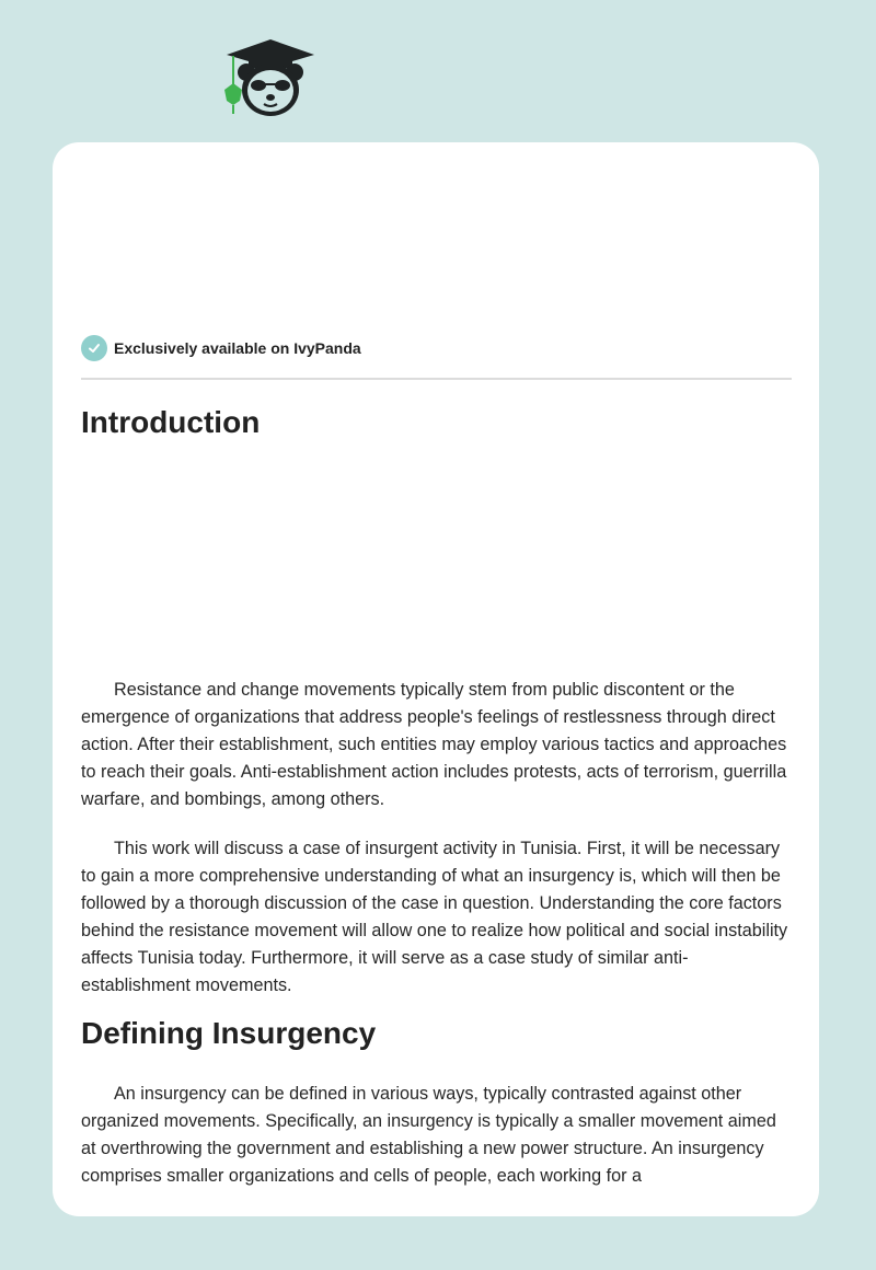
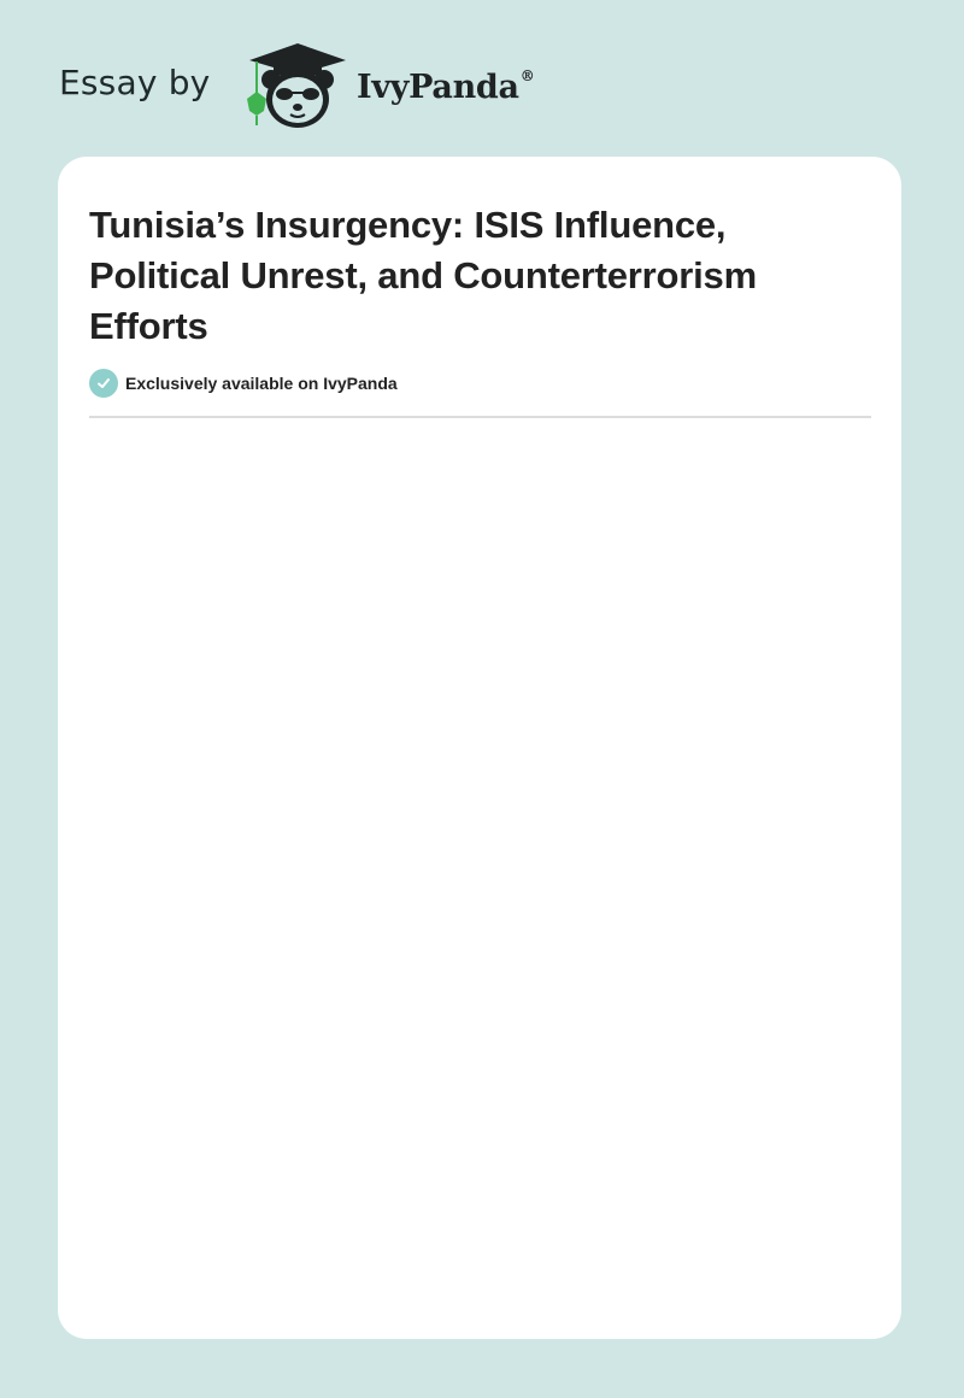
+ Essay by
+ IvyPanda®
+ Tunisia’s Insurgency: ISIS Influence, Political Unrest, and Counterterrorism Efforts
  Exclusively available on IvyPanda
- Introduction
- Resistance and change movements typically stem from public discontent or the emergence of organizations that address people's feelings of restlessness through direct action. After their establishment, such entities may employ various tactics and approaches to reach their goals. Anti-establishment action includes protests, acts of terrorism, guerrilla warfare, and bombings, among others.
- This work will discuss a case of insurgent activity in Tunisia. First, it will be necessary to gain a more comprehensive understanding of what an insurgency is, which will then be followed by a thorough discussion of the case in question. Understanding the core factors behind the resistance movement will allow one to realize how political and social instability affects Tunisia today. Furthermore, it will serve as a case study of similar anti-establishment movements.
- Defining Insurgency
- An insurgency can be defined in various ways, typically contrasted against other organized movements. Specifically, an insurgency is typically a smaller movement aimed at overthrowing the government and establishing a new power structure. An insurgency comprises smaller organizations and cells of people, each working for a
